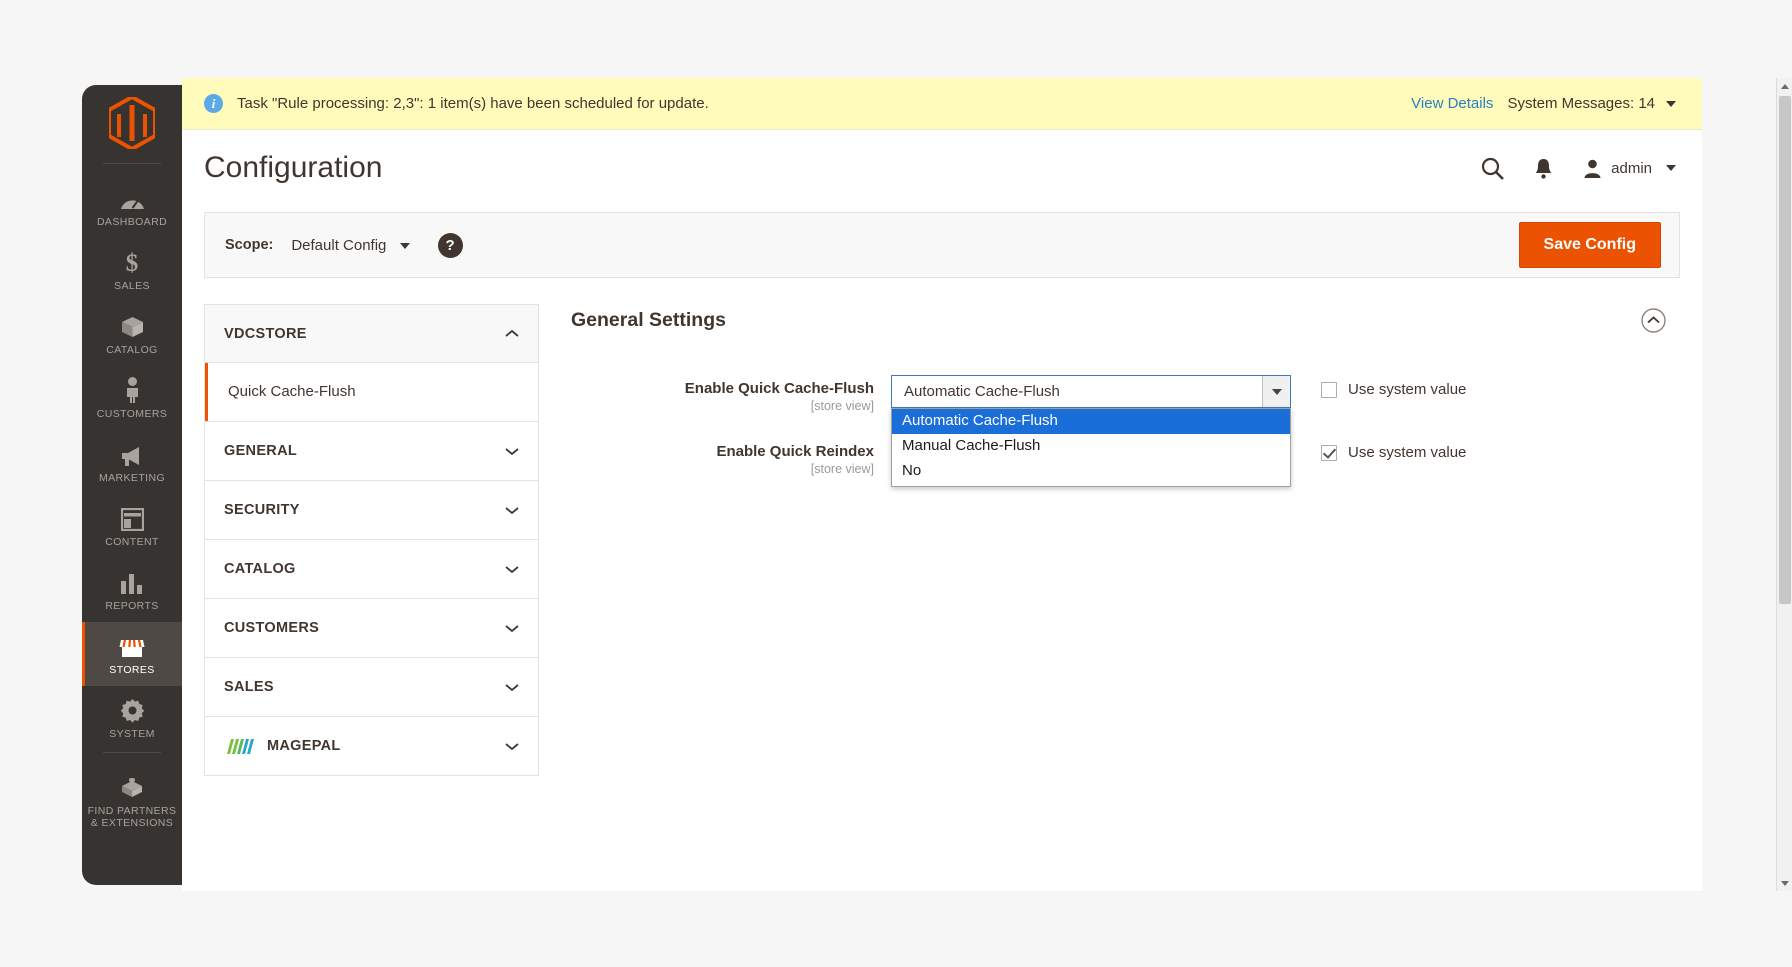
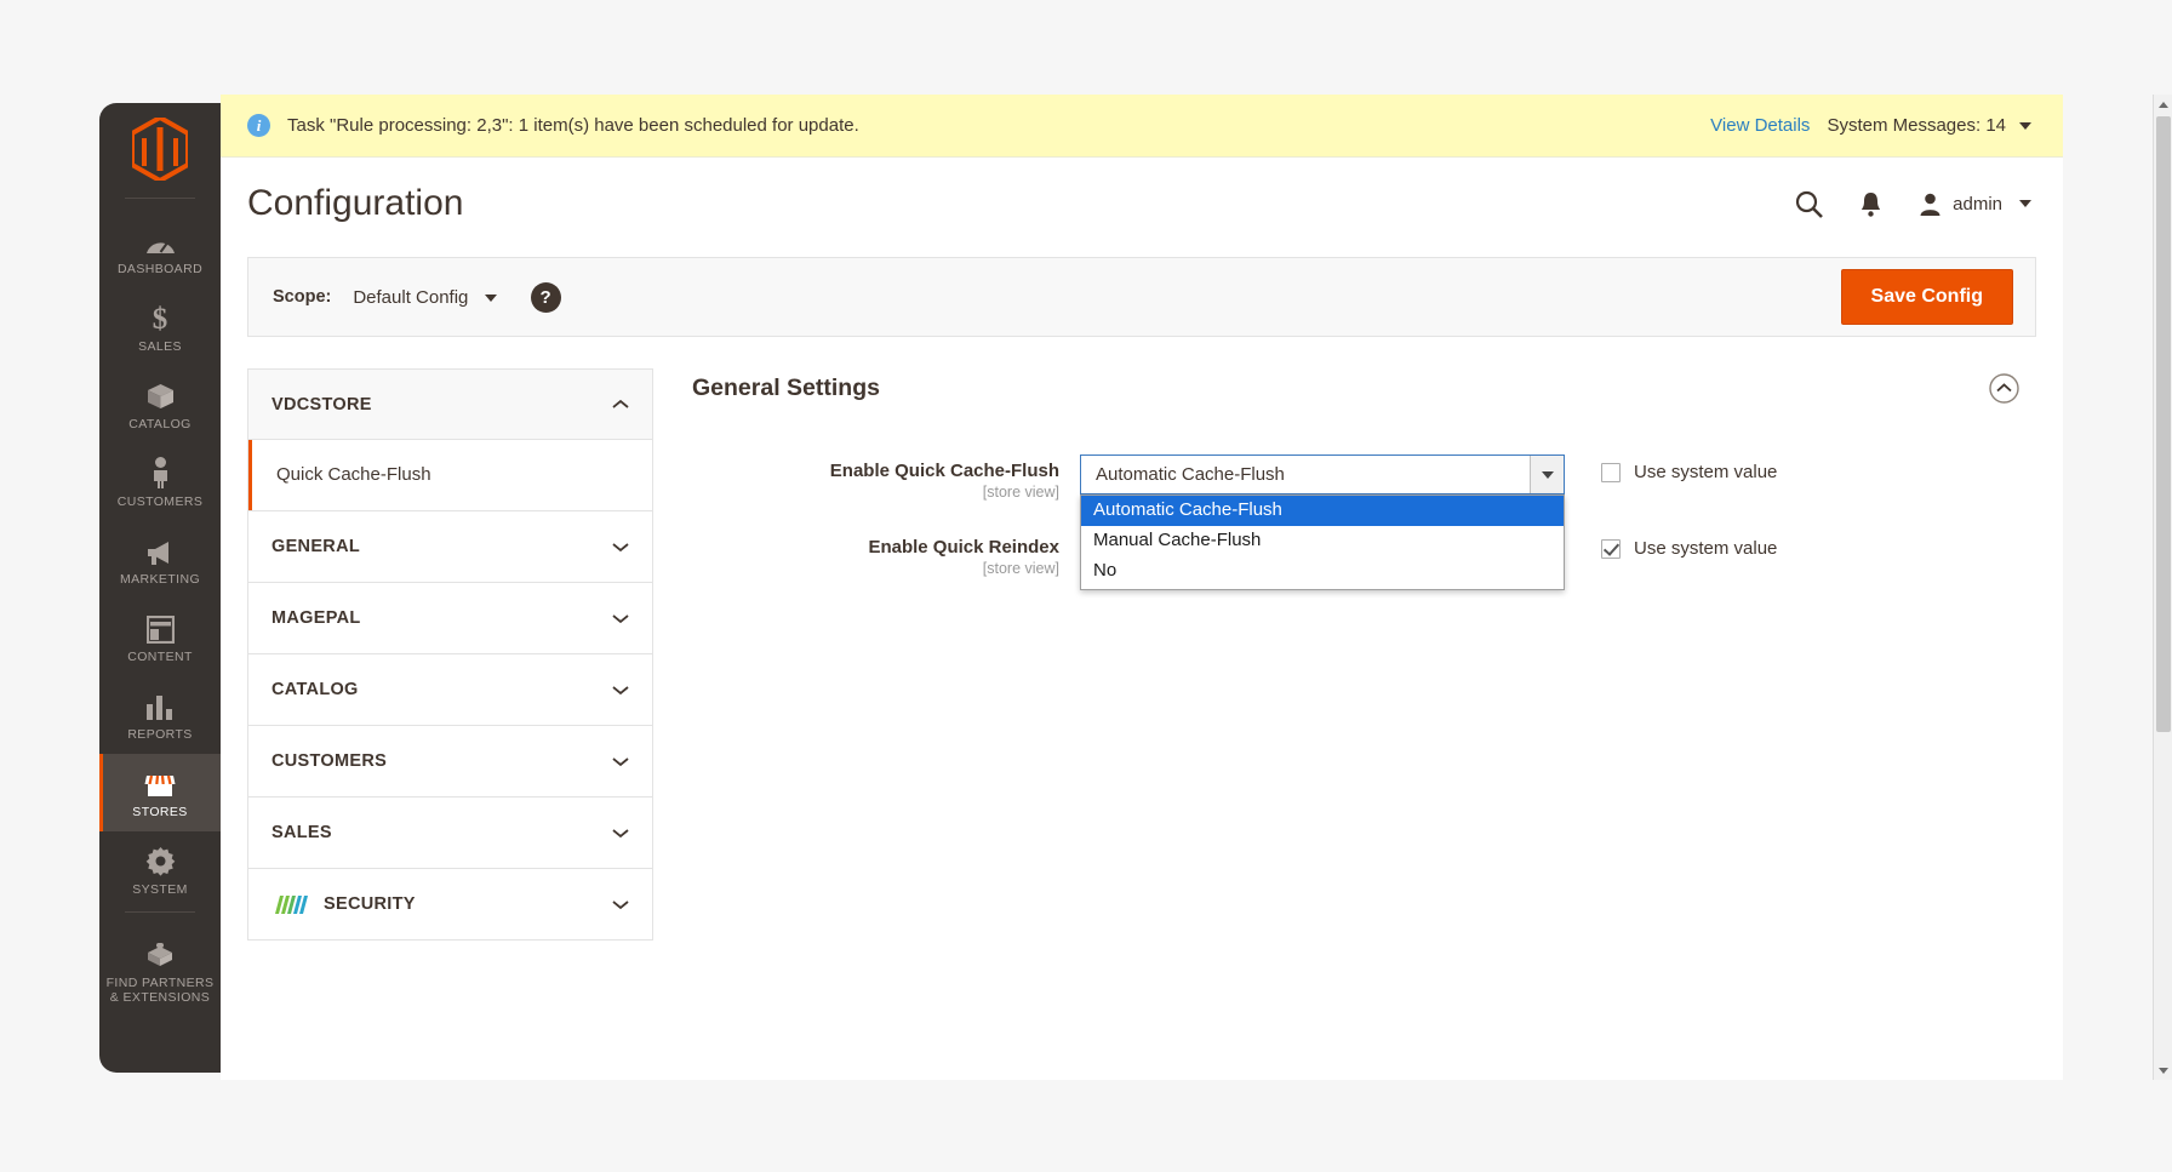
  DASHBOARD
  $
  SALES
  CATALOG
  CUSTOMERS
  MARKETING
  CONTENT
  REPORTS
  STORES
  SYSTEM
  FIND PARTNERS
  & EXTENSIONS
  i
  Task "Rule processing: 2,3": 1 item(s) have been scheduled for update.
  View Details
  System Messages: 14
  Configuration
  admin
  Scope:
  Default Config
  ?
  Save Config
  VDCSTORE
  Quick Cache-Flush
  GENERAL
- SECURITY
+ MAGEPAL
  CATALOG
  CUSTOMERS
  SALES
- MAGEPAL
+ SECURITY
  General Settings
  Enable Quick Cache-Flush
  [store view]
  Automatic Cache-Flush
  Automatic Cache-Flush
  Manual Cache-Flush
  No
  Use system value
  Enable Quick Reindex
  [store view]
  Use system value
